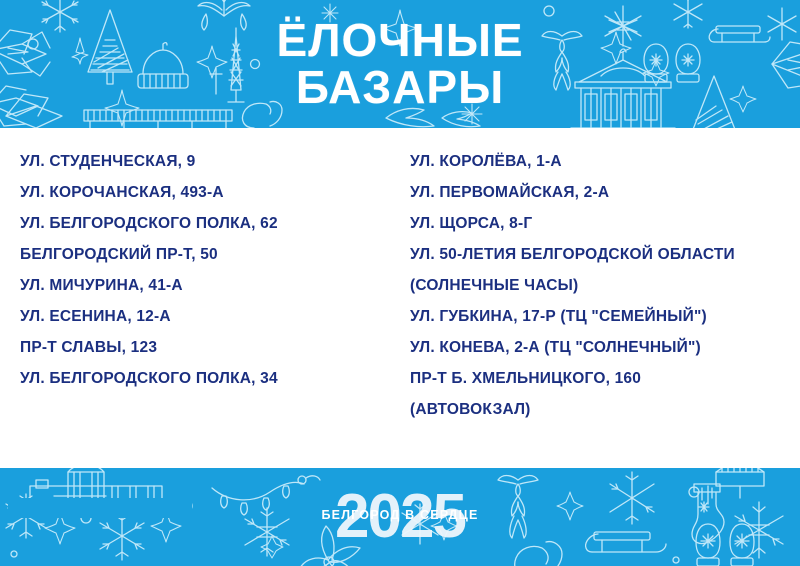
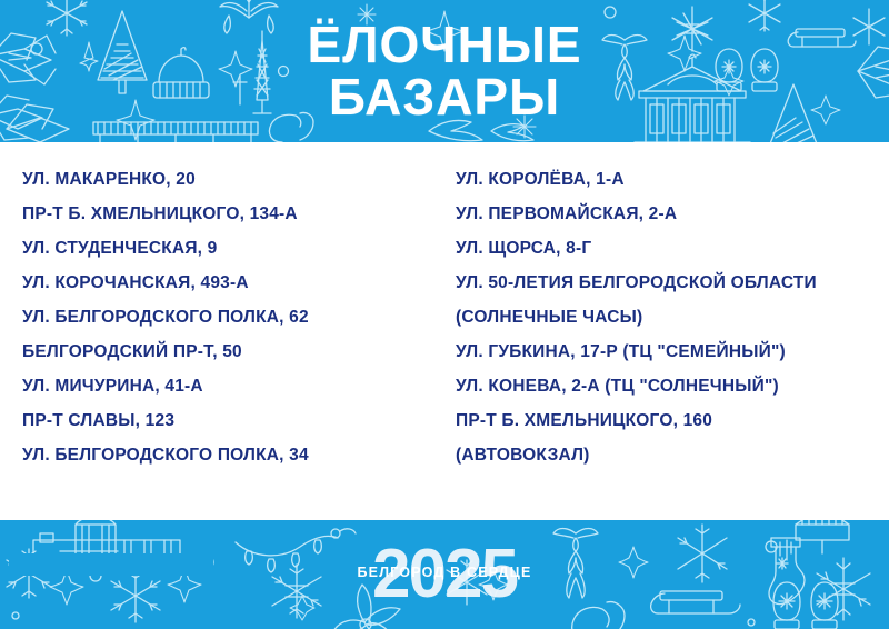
  ЁЛОЧНЫЕ
  БАЗАРЫ
+ УЛ. МАКАРЕНКО, 20
+ ПР-Т Б. ХМЕЛЬНИЦКОГО, 134-А
  УЛ. СТУДЕНЧЕСКАЯ, 9
  УЛ. КОРОЧАНСКАЯ, 493-А
  УЛ. БЕЛГОРОДСКОГО ПОЛКА, 62
  БЕЛГОРОДСКИЙ ПР-Т, 50
  УЛ. МИЧУРИНА, 41-А
- УЛ. ЕСЕНИНА, 12-А
  ПР-Т СЛАВЫ, 123
  УЛ. БЕЛГОРОДСКОГО ПОЛКА, 34
  УЛ. КОРОЛЁВА, 1-А
  УЛ. ПЕРВОМАЙСКАЯ, 2-А
  УЛ. ЩОРСА, 8-Г
  УЛ. 50-ЛЕТИЯ БЕЛГОРОДСКОЙ ОБЛАСТИ
  (СОЛНЕЧНЫЕ ЧАСЫ)
  УЛ. ГУБКИНА, 17-Р (ТЦ "СЕМЕЙНЫЙ")
  УЛ. КОНЕВА, 2-А (ТЦ "СОЛНЕЧНЫЙ")
  ПР-Т Б. ХМЕЛЬНИЦКОГО, 160
  (АВТОВОКЗАЛ)
  2025
  БЕЛГОРОД В СЕРДЦЕ
